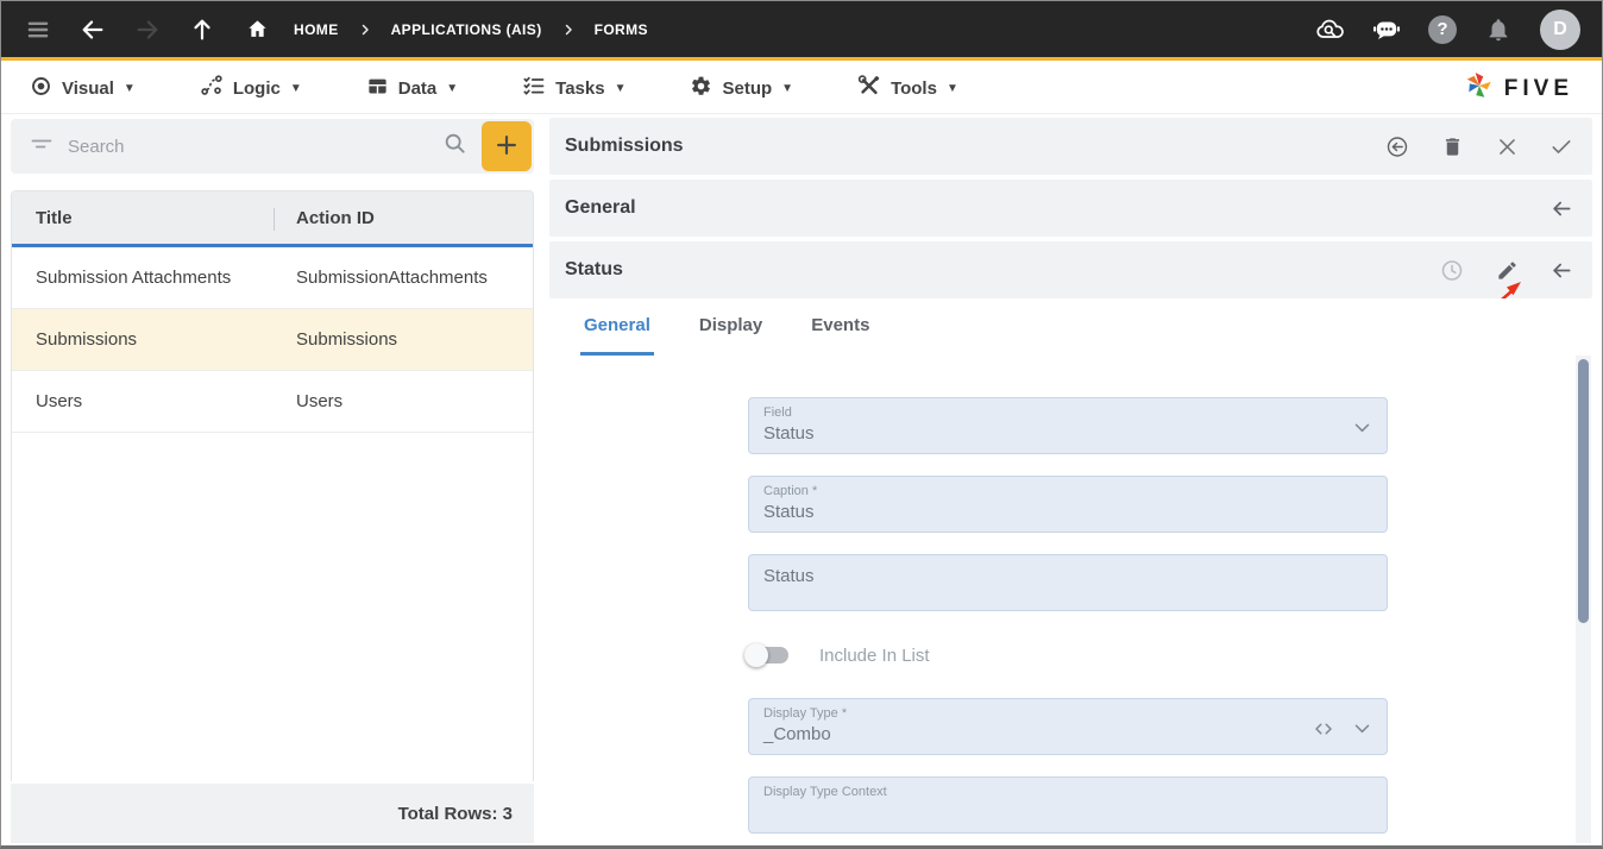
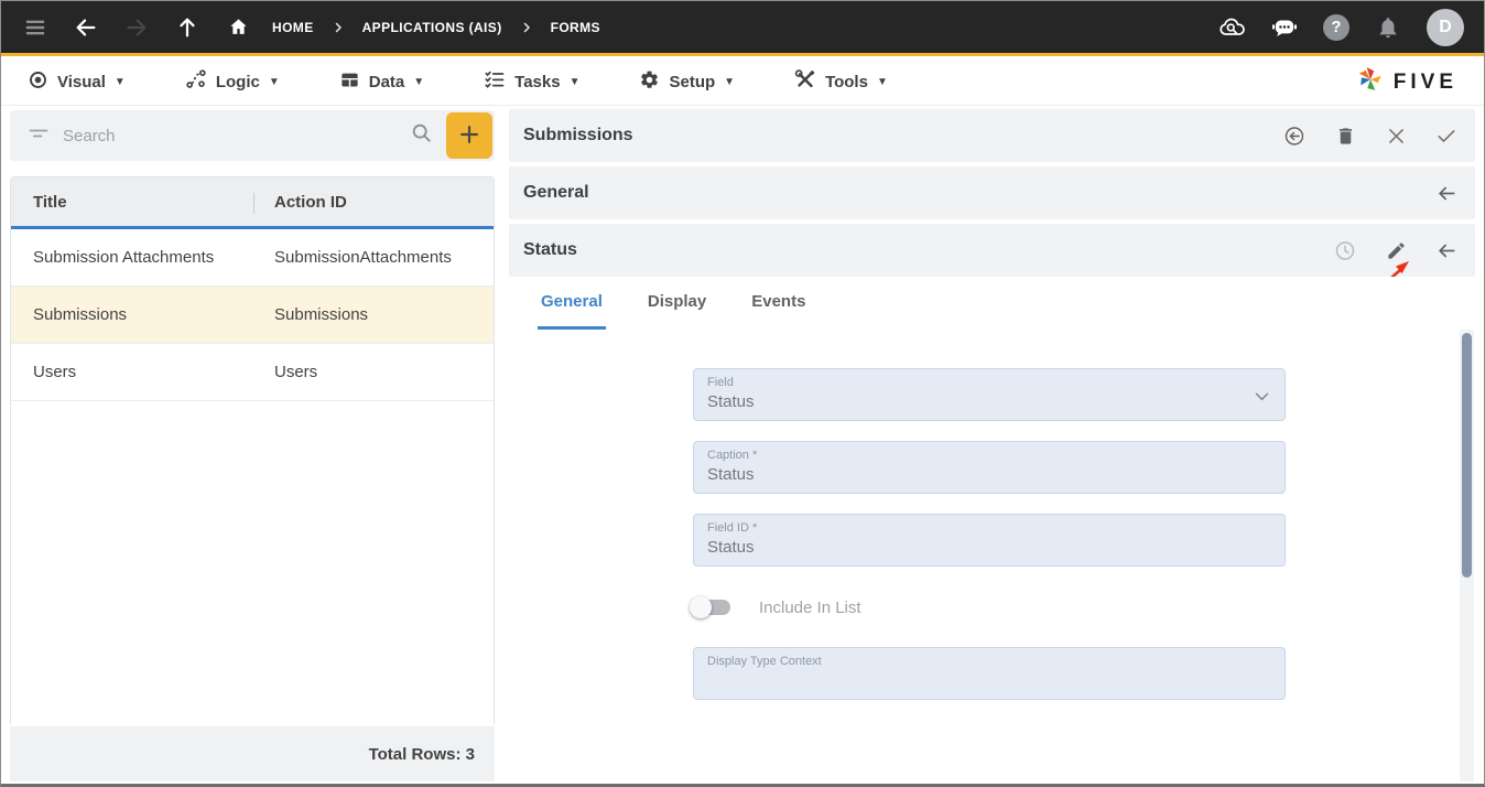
  HOME
  APPLICATIONS (AIS)
  FORMS
  ?
  D
  Visual
  ▼
  Logic
  ▼
  Data
  ▼
  Tasks
  ▼
  Setup
  ▼
  Tools
  ▼
  FIVE
  Search
  Title
  Action ID
  Submission Attachments
  SubmissionAttachments
  Submissions
  Submissions
  Users
  Users
  Total Rows: 3
  Submissions
  General
  Status
  General
  Display
  Events
  Field
  Status
  Caption *
  Status
+ Field ID *
  Status
  Include In List
- Display Type *
- _Combo
  Display Type Context
